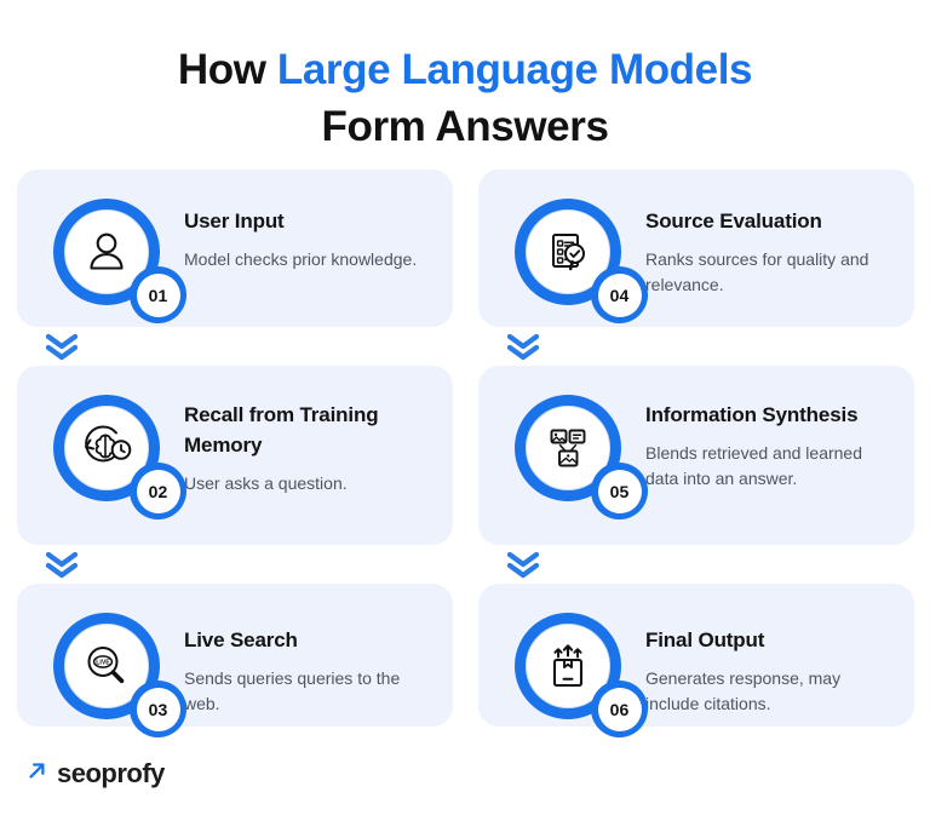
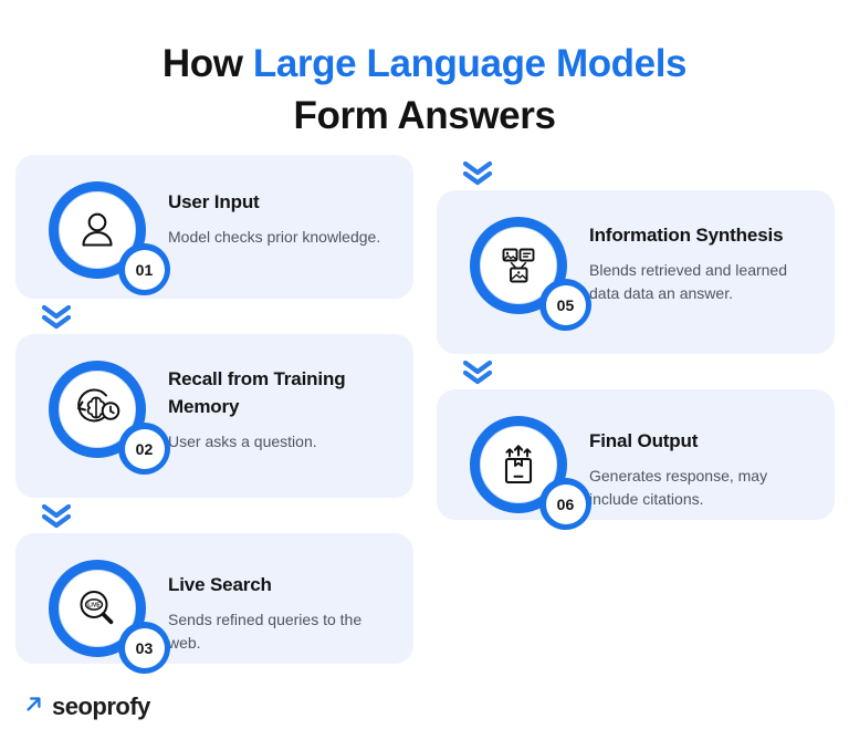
  How Large Language Models
  Form Answers
  01
  User Input
  Model checks prior knowledge.
  02
  Recall from Training Memory
  User asks a question.
  03
  Live Search
- Sends queries queries to the web.
+ Sends refined queries to the web.
- 04
- Source Evaluation
- Ranks sources for quality and relevance.
  05
  Information Synthesis
- Blends retrieved and learned data into an answer.
+ Blends retrieved and learned data data an answer.
  06
  Final Output
  Generates response, may nclude citations.
  seoprofy
